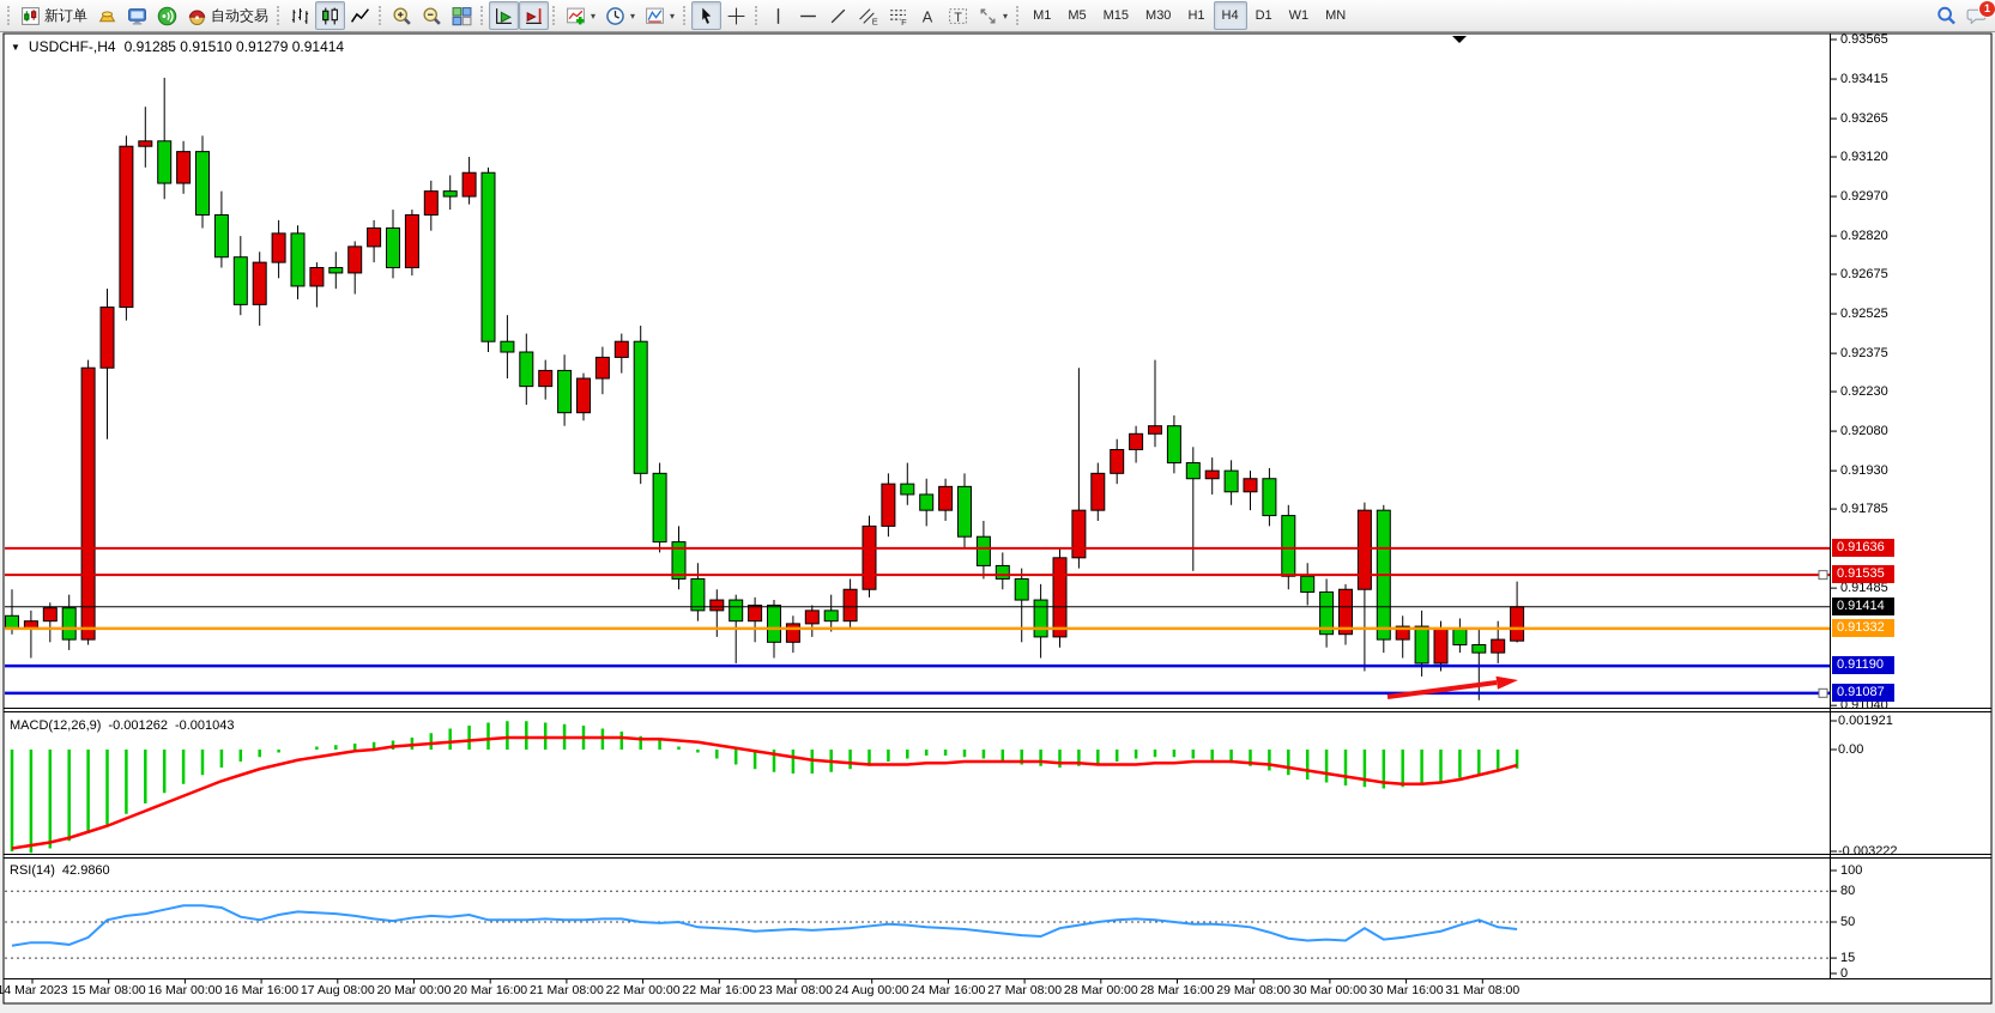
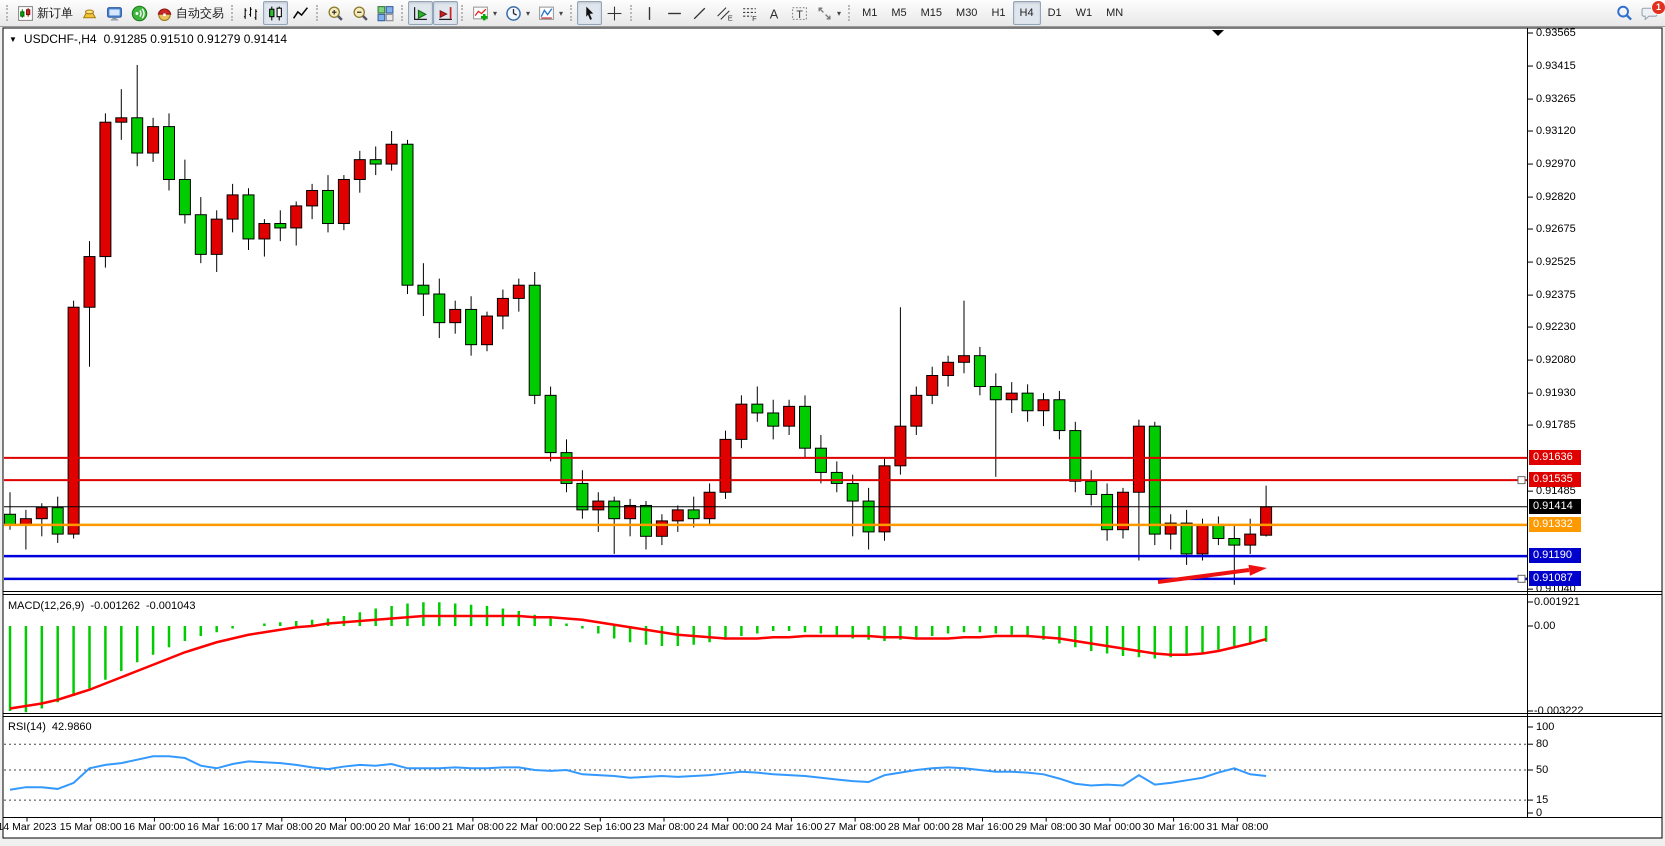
  新订单
  自动交易
  ▾
  ▾
  ▾
  E
  F
  A
  T
  ▾
  M1
  M5
  M15
  M30
  H1
  H4
  D1
  W1
  MN
  1
  0.93565
  0.93415
  0.93265
  0.93120
  0.92970
  0.92820
  0.92675
  0.92525
  0.92375
  0.92230
  0.92080
  0.91930
  0.91785
  0.91485
  0.91040
  0.91636
  0.91535
  0.91414
  0.91332
  0.91190
  0.91087
  0.001921
  0.00
  -0.003222
  100
  80
  50
  15
  0
  14 Mar 2023
  15 Mar 08:00
  16 Mar 00:00
  16 Mar 16:00
- 17 Aug 08:00
+ 17 Mar 08:00
  20 Mar 00:00
  20 Mar 16:00
  21 Mar 08:00
  22 Mar 00:00
- 22 Mar 16:00
+ 22 Sep 16:00
  23 Mar 08:00
- 24 Aug 00:00
+ 24 Mar 00:00
  24 Mar 16:00
  27 Mar 08:00
  28 Mar 00:00
  28 Mar 16:00
  29 Mar 08:00
  30 Mar 00:00
  30 Mar 16:00
  31 Mar 08:00
  ▼
  USDCHF-,H4
  0.91285 0.91510 0.91279 0.91414
  MACD(12,26,9)
  -0.001262
  -0.001043
  RSI(14)
  42.9860
